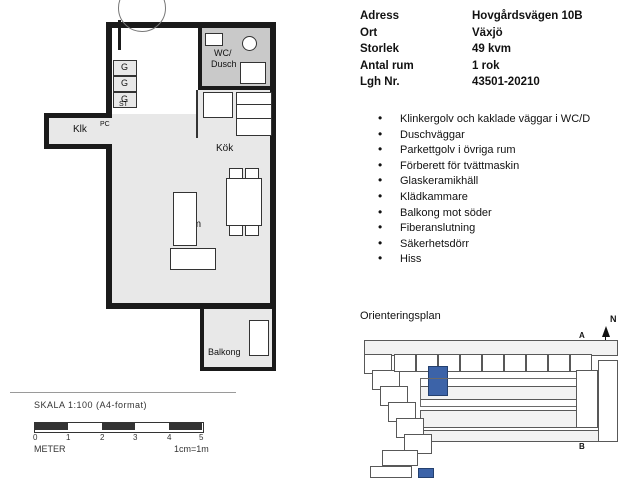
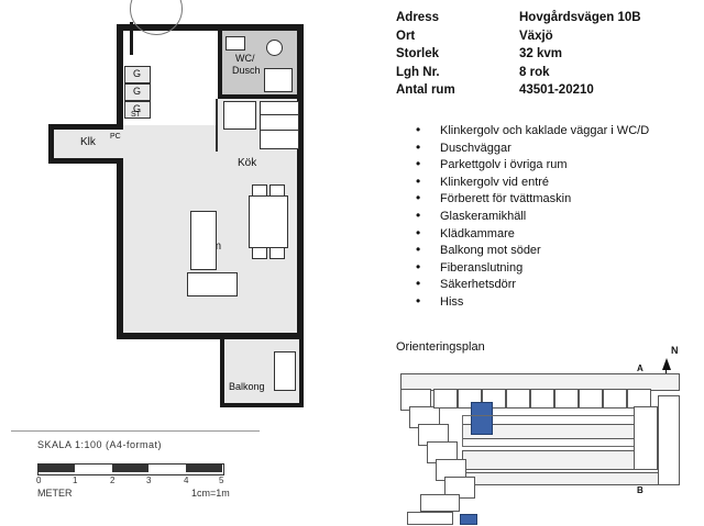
  WC/
  Dusch
  G
  G
  G
  Klk
  Kök
  Balkong
  SKALA 1:100 (A4-format)
  0
  1
  2
  3
  4
  5
  METER
  1cm=1m
  Adress
  Hovgårdsvägen 10B
  Ort
  Växjö
  Storlek
- 49 kvm
+ 32 kvm
- Antal rum
+ Lgh Nr.
- 1 rok
+ 8 rok
- Lgh Nr.
+ Antal rum
  43501-20210
  Klinkergolv och kaklade väggar i WC/D
  Duschväggar
  Parkettgolv i övriga rum
+ Klinkergolv vid entré
  Förberett för tvättmaskin
  Glaskeramikhäll
  Klädkammare
  Balkong mot söder
  Fiberanslutning
  Säkerhetsdörr
  Hiss
  Orienteringsplan
  N
  A
  B
